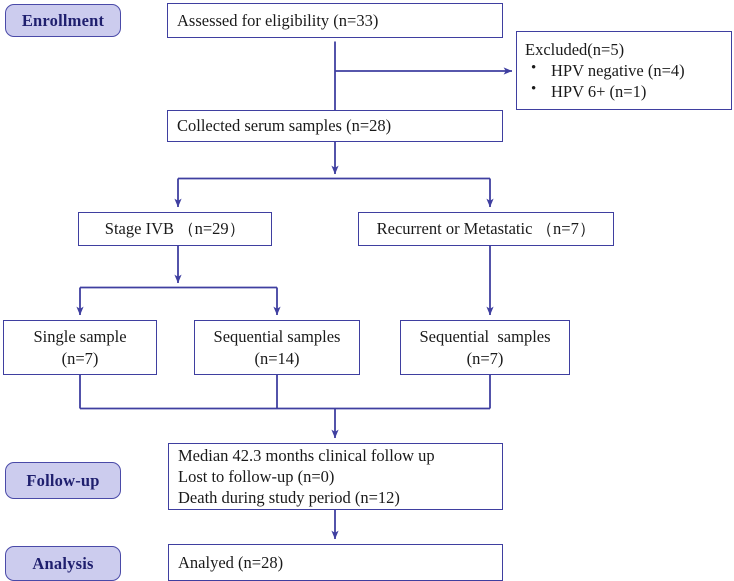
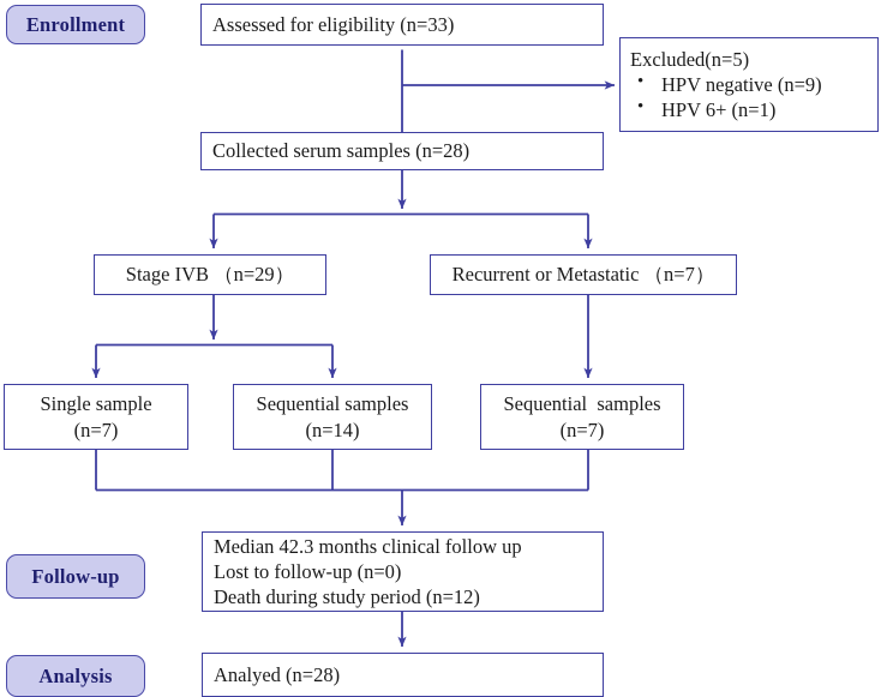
  Enrollment
  Follow-up
  Analysis
  Assessed for eligibility (n=33)
  Excluded(n=5)
- HPV negative (n=4)
+ HPV negative (n=9)
  HPV 6+ (n=1)
  Collected serum samples (n=28)
  Stage IVB （n=29）
  Recurrent or Metastatic （n=7）
  Single sample
  (n=7)
  Sequential samples
  (n=14)
  Sequential samples
  (n=7)
  Median 42.3 months clinical follow up
  Lost to follow-up (n=0)
  Death during study period (n=12)
  Analyed (n=28)
